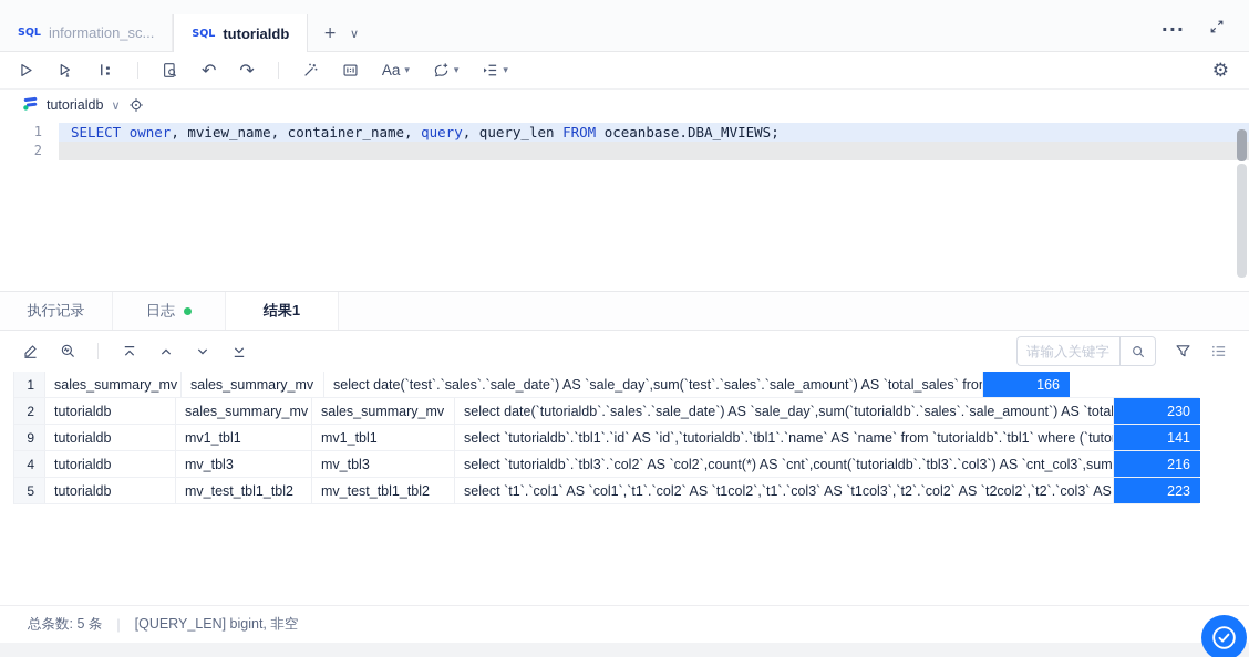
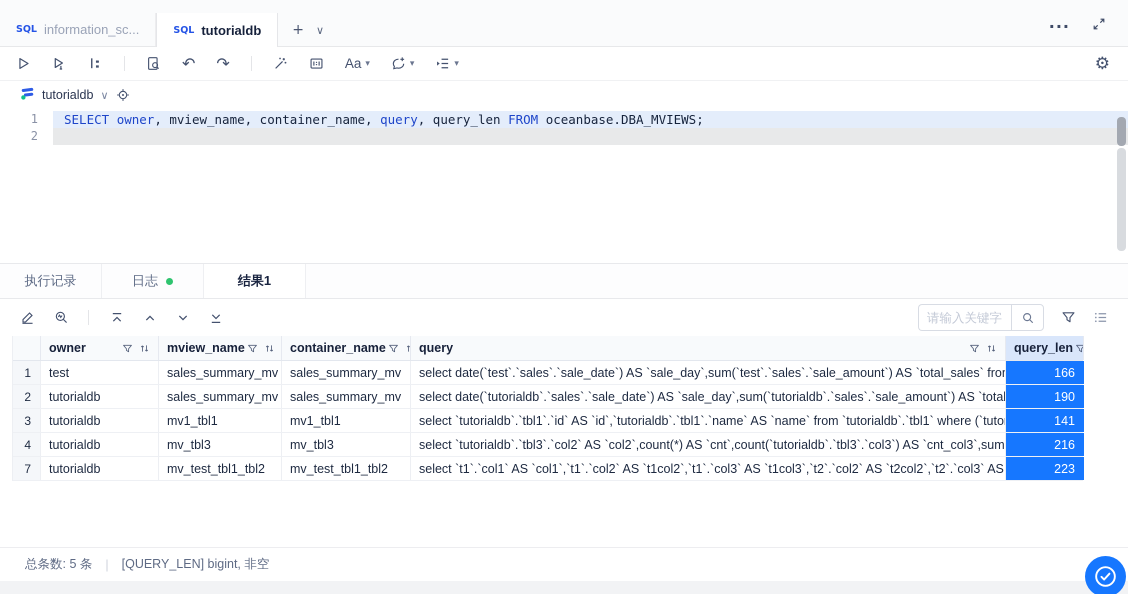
  SQL
  information_sc...
  SQL
  tutorialdb
  +
  ∨
  ···
  ↶
  ↷
  Aa
  ▾
  ▾
  ▾
  ⚙
  tutorialdb
  ∨
  1
  SELECT owner, mview_name, container_name, query, query_len FROM oceanbase.DBA_MVIEWS;
  2
  执行记录
  日志
  结果1
  请输入关键字
+ owner
+ mview_name
+ container_name
+ query
+ query_len
  1
+ test
  sales_summary_mv
  sales_summary_mv
  select date(`test`.`sales`.`sale_date`) AS `sale_day`,sum(`test`.`sales`.`sale_amount`) AS `total_sales` fro
  166
  2
  tutorialdb
  sales_summary_mv
  sales_summary_mv
  select date(`tutorialdb`.`sales`.`sale_date`) AS `sale_day`,sum(`tutorialdb`.`sales`.`sale_amount`) AS `total
- 230
+ 190
- 9
+ 3
  tutorialdb
  mv1_tbl1
  mv1_tbl1
  select `tutorialdb`.`tbl1`.`id` AS `id`,`tutorialdb`.`tbl1`.`name` AS `name` from `tutorialdb`.`tbl1` where (`tuto
  141
  4
  tutorialdb
  mv_tbl3
  mv_tbl3
  select `tutorialdb`.`tbl3`.`col2` AS `col2`,count(*) AS `cnt`,count(`tutorialdb`.`tbl3`.`col3`) AS `cnt_col3`,sum
  216
- 5
+ 7
  tutorialdb
  mv_test_tbl1_tbl2
  mv_test_tbl1_tbl2
  select `t1`.`col1` AS `col1`,`t1`.`col2` AS `t1col2`,`t1`.`col3` AS `t1col3`,`t2`.`col2` AS `t2col2`,`t2`.`col3` AS
  223
  总条数: 5 条
  |
  [QUERY_LEN] bigint, 非空
